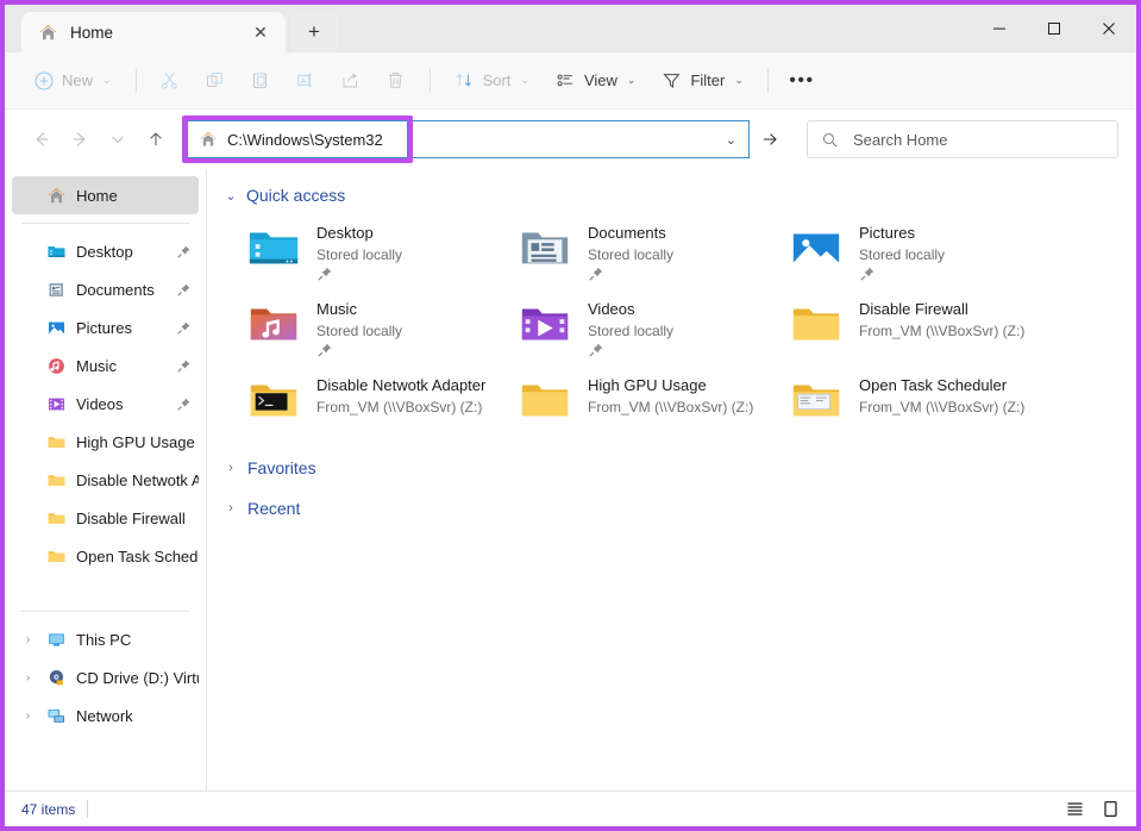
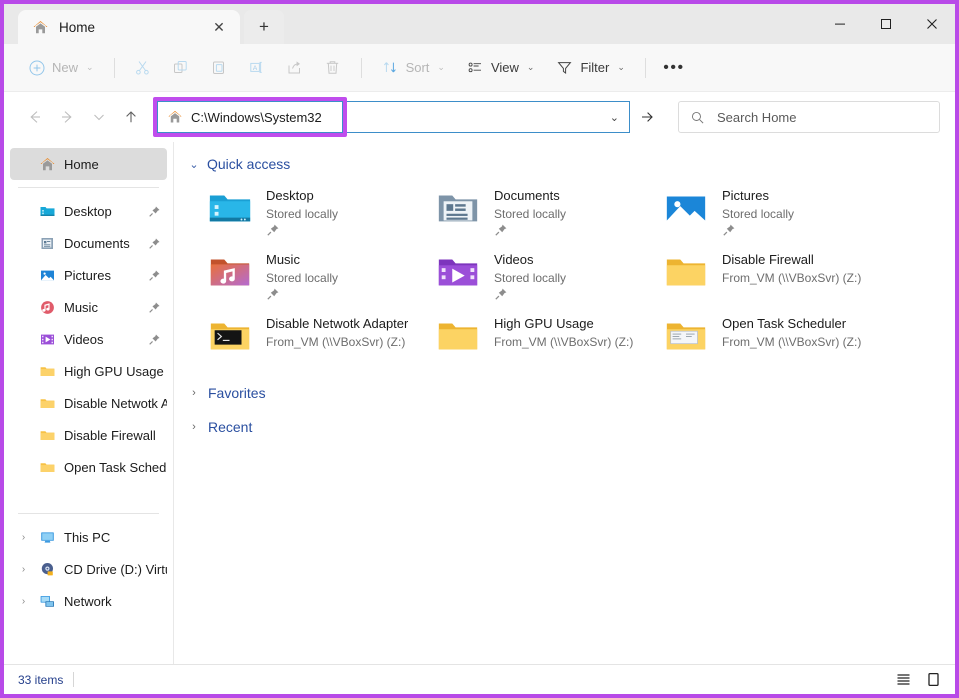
  Home
  ✕
  +
  New
  ⌄
  Sort
  ⌄
  View
  ⌄
  Filter
  ⌄
  •••
  C:\Windows\System32
  ⌄
  Search Home
  Home
  Desktop
  Documents
  Pictures
  Music
  Videos
  High GPU Usage
  Disable Netwotk A
  Disable Firewall
  Open Task Sched
  ›
  This PC
  ›
  CD Drive (D:) Virt
  ›
  Network
  ⌄
  Quick access
  Desktop
  Stored locally
  Documents
  Stored locally
  Pictures
  Stored locally
  Music
  Stored locally
  Videos
  Stored locally
  Disable Firewall
  From_VM (\\VBoxSvr) (Z:)
  Disable Netwotk Adapter
  From_VM (\\VBoxSvr) (Z:)
  High GPU Usage
  From_VM (\\VBoxSvr) (Z:)
  Open Task Scheduler
  From_VM (\\VBoxSvr) (Z:)
  ›
  Favorites
  ›
  Recent
- 47 items
+ 33 items
